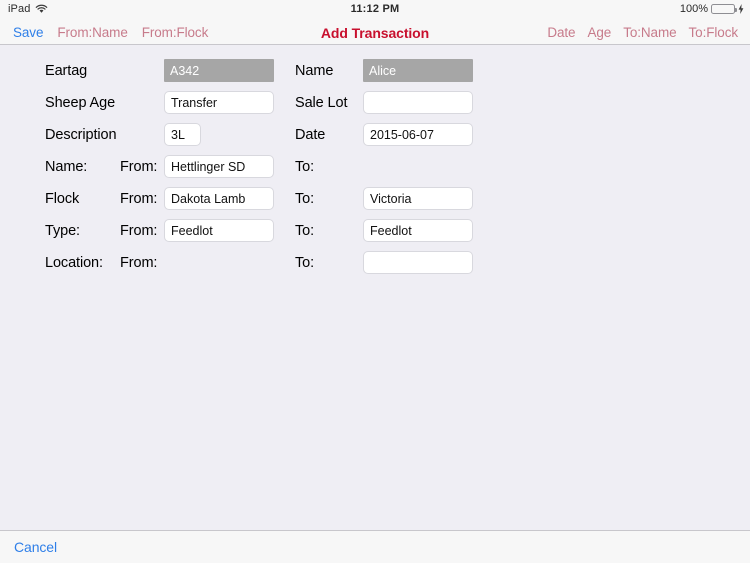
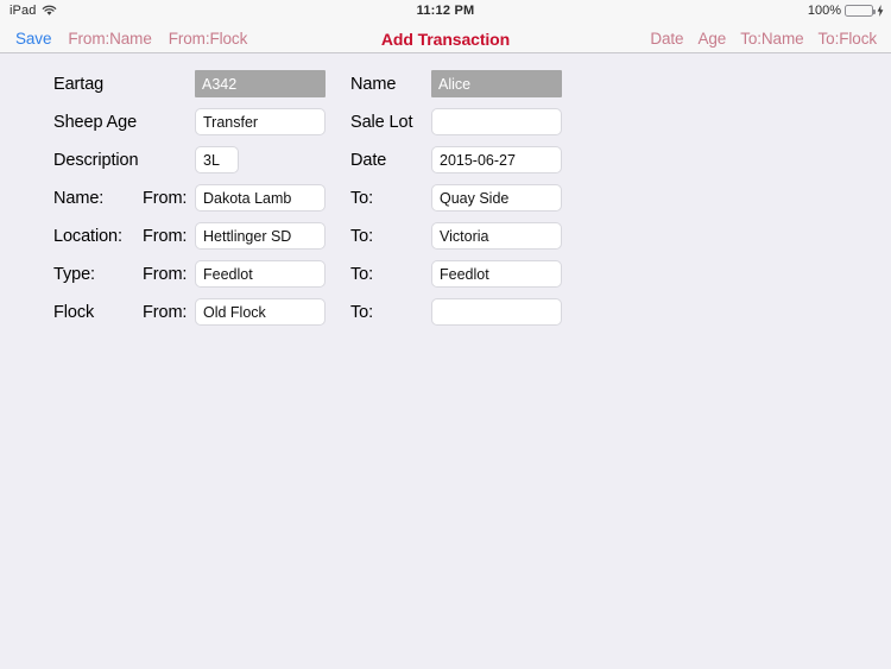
  iPad
  11:12 PM
  100%
  Save
  From:Name
  From:Flock
  Add Transaction
  Date
  Age
  To:Name
  To:Flock
  Eartag
  A342
  Name
  Alice
  Sheep Age
  Transfer
  Sale Lot
  Description
  3L
  Date
- 2015-06-07
+ 2015-06-27
  Name:
  From:
- Hettlinger SD
+ Dakota Lamb
  To:
+ Quay Side
- Flock
+ Location:
  From:
- Dakota Lamb
+ Hettlinger SD
  To:
  Victoria
  Type:
  From:
  Feedlot
  To:
  Feedlot
- Location:
+ Flock
  From:
+ Old Flock
  To:
- Cancel
